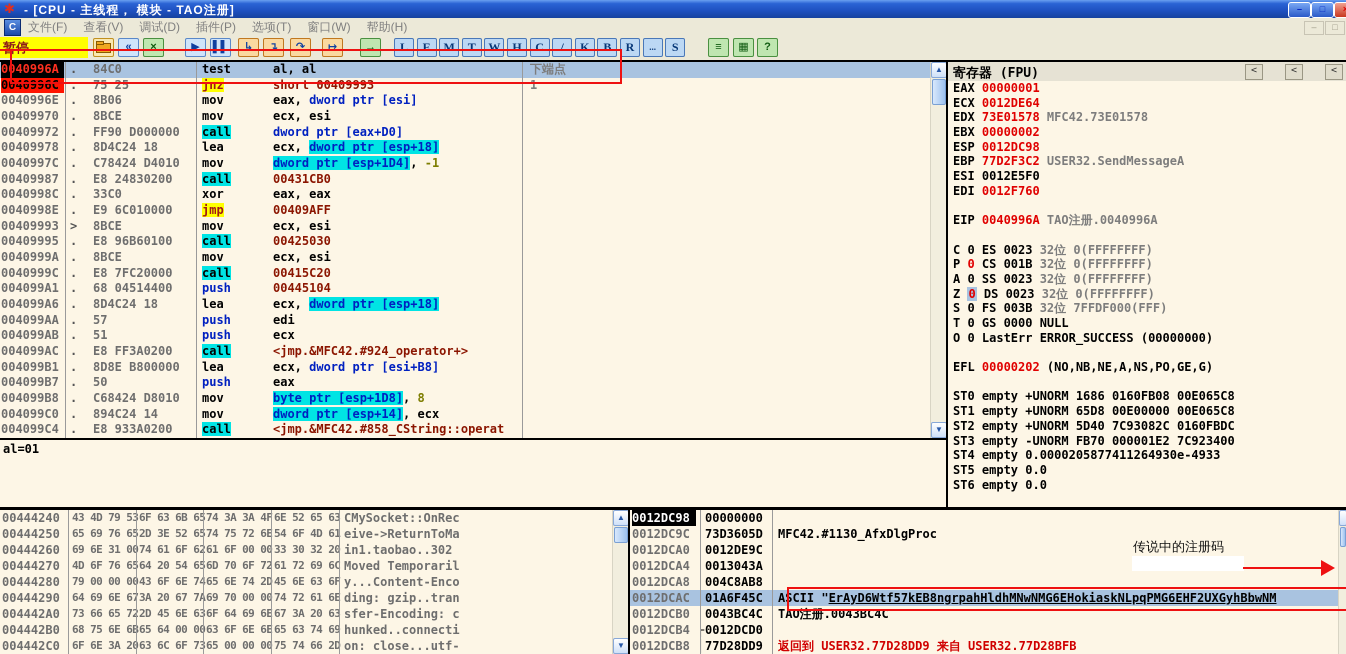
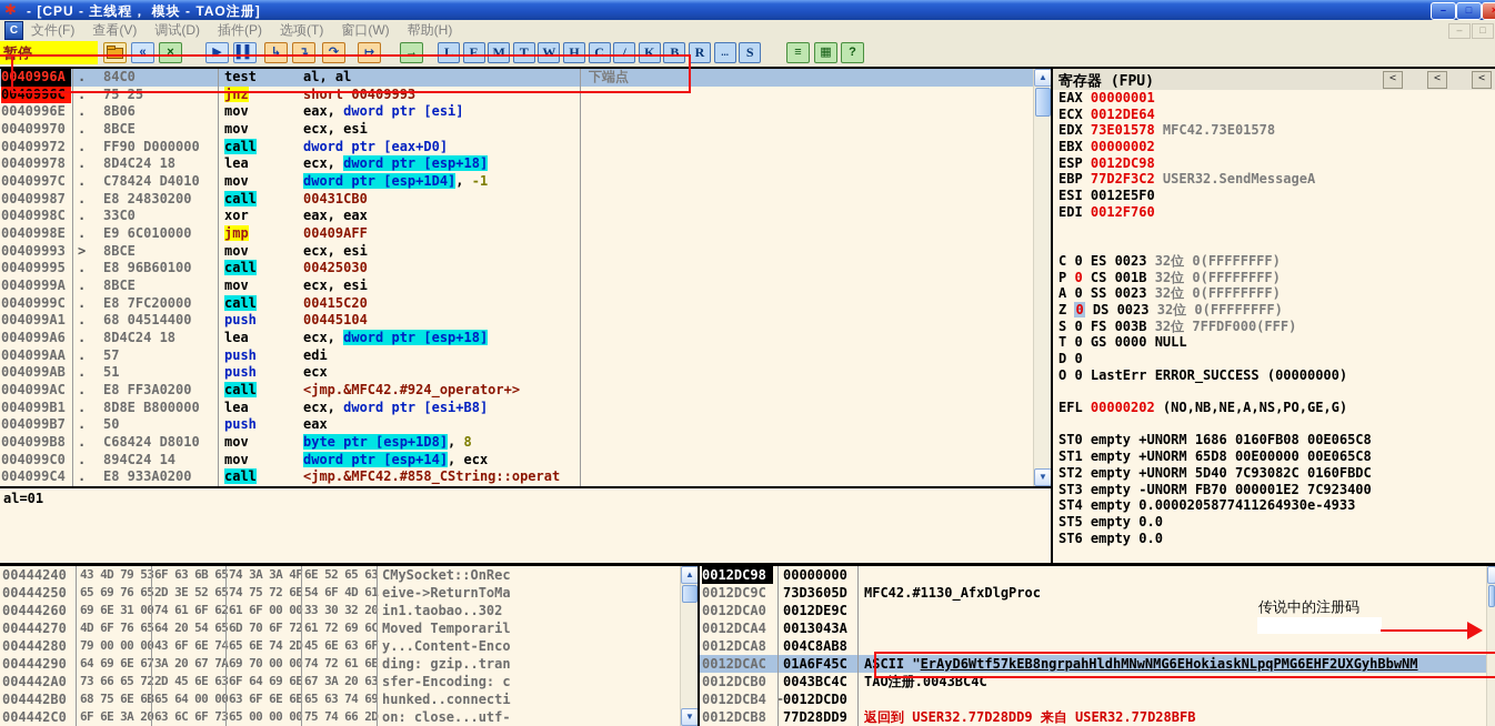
  ✱
  - [CPU - 主线程， 模块 - TAO注册]
  –
  □
  ×
  C
  文件(F)
  查看(V)
  调试(D)
  插件(P)
  选项(T)
  窗口(W)
  帮助(H)
  –
  □
  暂停
  «
  ×
  ▶
  ▌▌
  ↳
  ↴
  ↷
  ↦
  →
  L
  E
  M
  T
  W
  H
  C
  /
  K
  B
  R
  ...
  S
  ≡
  ▦
  ?
  0040996A
  .
  84C0
  test
  al, al
  下端点
  0040996C
  .
  75 25
  jnz
  short 00409993
- 1
  0040996E
  .
  8B06
  mov
  eax, dword ptr [esi]
  00409970
  .
  8BCE
  mov
  ecx, esi
  00409972
  .
  FF90 D000000
  call
  dword ptr [eax+D0]
  00409978
  .
  8D4C24 18
  lea
  ecx, dword ptr [esp+18]
  0040997C
  .
  C78424 D4010
  mov
  dword ptr [esp+1D4], -1
  00409987
  .
  E8 24830200
  call
  00431CB0
  0040998C
  .
  33C0
  xor
  eax, eax
  0040998E
  .
  E9 6C010000
  jmp
  00409AFF
  00409993
  >
  8BCE
  mov
  ecx, esi
  00409995
  .
  E8 96B60100
  call
  00425030
  0040999A
  .
  8BCE
  mov
  ecx, esi
  0040999C
  .
  E8 7FC20000
  call
  00415C20
  004099A1
  .
  68 04514400
  push
  00445104
  004099A6
  .
  8D4C24 18
  lea
  ecx, dword ptr [esp+18]
  004099AA
  .
  57
  push
  edi
  004099AB
  .
  51
  push
  ecx
  004099AC
  .
  E8 FF3A0200
  call
  <jmp.&MFC42.#924_operator+>
  004099B1
  .
  8D8E B800000
  lea
  ecx, dword ptr [esi+B8]
  004099B7
  .
  50
  push
  eax
  004099B8
  .
  C68424 D8010
  mov
  byte ptr [esp+1D8], 8
  004099C0
  .
  894C24 14
  mov
  dword ptr [esp+14], ecx
  004099C4
  .
  E8 933A0200
  call
  <jmp.&MFC42.#858_CString::operat
  ▲
  ▼
  寄存器 (FPU)
  <
  <
  <
  EAX 00000001
  ECX 0012DE64
  EDX 73E01578 MFC42.73E01578
  EBX 00000002
  ESP 0012DC98
  EBP 77D2F3C2 USER32.SendMessageA
  ESI 0012E5F0
  EDI 0012F760
- EIP 0040996A TAO注册.0040996A
  C 0 ES 0023 32位 0(FFFFFFFF)
  P 0 CS 001B 32位 0(FFFFFFFF)
  A 0 SS 0023 32位 0(FFFFFFFF)
  Z 0 DS 0023 32位 0(FFFFFFFF)
  S 0 FS 003B 32位 7FFDF000(FFF)
  T 0 GS 0000 NULL
+ D 0
  O 0 LastErr ERROR_SUCCESS (00000000)
  EFL 00000202 (NO,NB,NE,A,NS,PO,GE,G)
  ST0 empty +UNORM 1686 0160FB08 00E065C8
  ST1 empty +UNORM 65D8 00E00000 00E065C8
  ST2 empty +UNORM 5D40 7C93082C 0160FBDC
  ST3 empty -UNORM FB70 000001E2 7C923400
  ST4 empty 0.0000205877411264930e-4933
  ST5 empty 0.0
  ST6 empty 0.0
  al=01
  00444240
  43 4D 79 5
  6F 63 6B 6
  74 3A 3A 4F
  6E 52 65 63
  CMySocket::OnRec
  00444250
  65 69 76 6
  2D 3E 52 6
  74 75 72 6E
  54 6F 4D 61
  eive->ReturnToMa
  00444260
  69 6E 31 0
  74 61 6F 6
  61 6F 00 00
  33 30 32 20
  in1.taobao..302
  00444270
  4D 6F 76 6
  64 20 54 6
  6D 70 6F 72
  61 72 69 6C
  Moved Temporaril
  00444280
  79 00 00 0
  43 6F 6E 7
  65 6E 74 2D
  45 6E 63 6F
  y...Content-Enco
  00444290
  64 69 6E 6
  3A 20 67 7
  69 70 00 00
  74 72 61 6E
  ding: gzip..tran
  004442A0
  73 66 65 7
  2D 45 6E 6
  6F 64 69 6E
  67 3A 20 63
  sfer-Encoding: c
  004442B0
  68 75 6E 6
  65 64 00 0
  63 6F 6E 6E
  65 63 74 69
  hunked..connecti
  004442C0
  6F 6E 3A 2
  63 6C 6F 7
  65 00 00 00
  75 74 66 2D
  on: close...utf-
  ▲
  ▼
  0012DC98
  00000000
  0012DC9C
  73D3605D
  MFC42.#1130_AfxDlgProc
  0012DCA0
  0012DE9C
  0012DCA4
  0013043A
  0012DCA8
  004C8AB8
  0012DCAC
  01A6F45C
  ASCII "ErAyD6Wtf57kEB8ngrpahHldhMNwNMG6EHokiaskNLpqPMG6EHF2UXGyhBbwNM
  0012DCB0
  0043BC4C
  TAO注册.0043BC4C
  0012DCB4
  0012DCD0
  0012DCB8
  77D28DD9
  返回到 USER32.77D28DD9 来自 USER32.77D28BFB
  传说中的注册码
